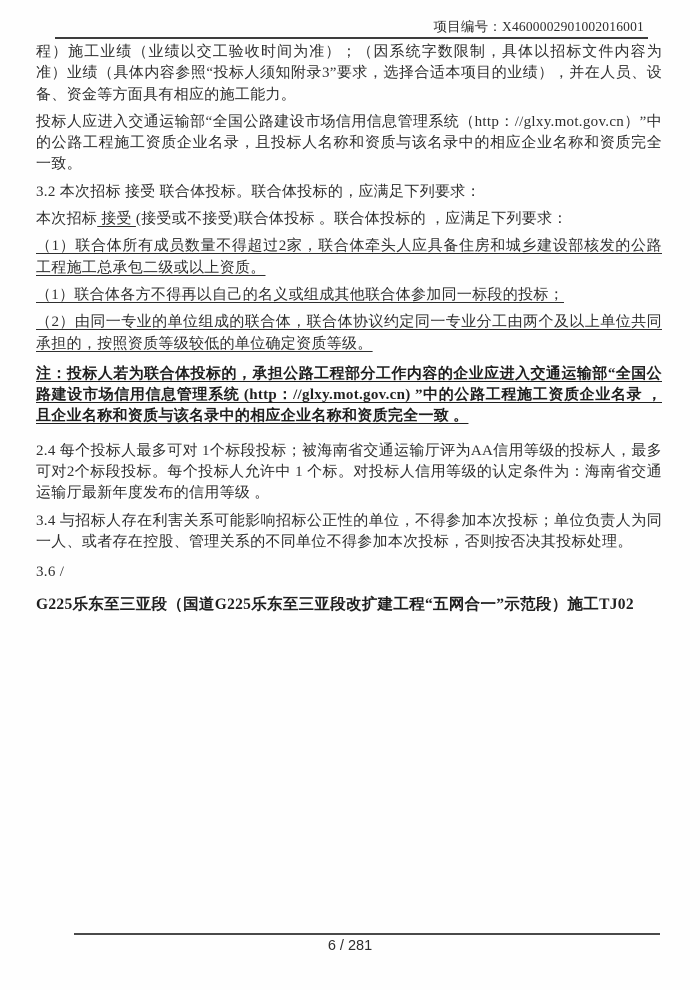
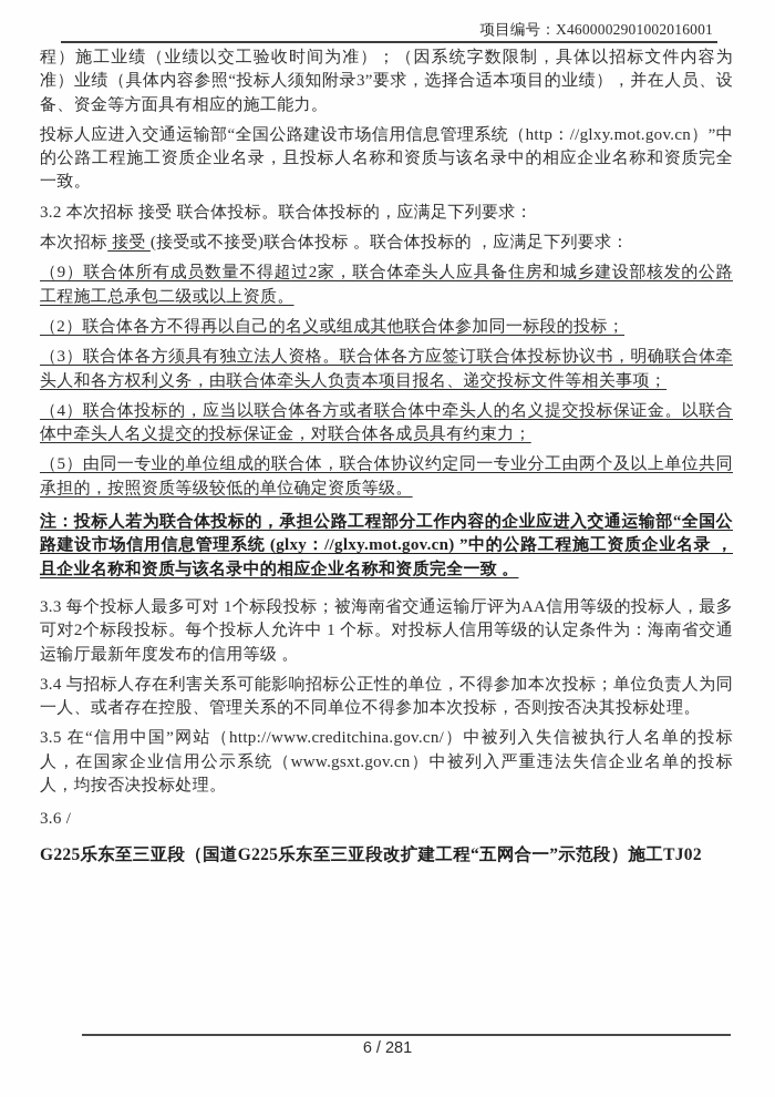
  项目编号：X4600002901002016001
  程）施工业绩（业绩以交工验收时间为准）；（因系统字数限制，具体以招标文件内容为准）业绩（具体内容参照“投标人须知附录3”要求，选择合适本项目的业绩），并在人员、设备、资金等方面具有相应的施工能力。
  投标人应进入交通运输部“全国公路建设市场信用信息管理系统（http：//glxy.mot.gov.cn）”中的公路工程施工资质企业名录，且投标人名称和资质与该名录中的相应企业名称和资质完全一致。
  3.2 本次招标 接受 联合体投标。联合体投标的，应满足下列要求：
  本次招标 接受 (接受或不接受)联合体投标 。联合体投标的 ，应满足下列要求：
- （1）联合体所有成员数量不得超过2家，联合体牵头人应具备住房和城乡建设部核发的公路工程施工总承包二级或以上资质。
+ （9）联合体所有成员数量不得超过2家，联合体牵头人应具备住房和城乡建设部核发的公路工程施工总承包二级或以上资质。
- （1）联合体各方不得再以自己的名义或组成其他联合体参加同一标段的投标；
+ （2）联合体各方不得再以自己的名义或组成其他联合体参加同一标段的投标；
+ （3）联合体各方须具有独立法人资格。联合体各方应签订联合体投标协议书，明确联合体牵头人和各方权利义务，由联合体牵头人负责本项目报名、递交投标文件等相关事项；
+ （4）联合体投标的，应当以联合体各方或者联合体中牵头人的名义提交投标保证金。以联合体中牵头人名义提交的投标保证金，对联合体各成员具有约束力；
- （2）由同一专业的单位组成的联合体，联合体协议约定同一专业分工由两个及以上单位共同承担的，按照资质等级较低的单位确定资质等级。
+ （5）由同一专业的单位组成的联合体，联合体协议约定同一专业分工由两个及以上单位共同承担的，按照资质等级较低的单位确定资质等级。
- 注：投标人若为联合体投标的，承担公路工程部分工作内容的企业应进入交通运输部“全国公路建设市场信用信息管理系统 (http：//glxy.mot.gov.cn) ”中的公路工程施工资质企业名录 ，且企业名称和资质与该名录中的相应企业名称和资质完全一致 。
+ 注：投标人若为联合体投标的，承担公路工程部分工作内容的企业应进入交通运输部“全国公路建设市场信用信息管理系统 (glxy：//glxy.mot.gov.cn) ”中的公路工程施工资质企业名录 ，且企业名称和资质与该名录中的相应企业名称和资质完全一致 。
- 2.4 每个投标人最多可对 1个标段投标；被海南省交通运输厅评为AA信用等级的投标人，最多可对2个标段投标。每个投标人允许中 1 个标。对投标人信用等级的认定条件为：海南省交通运输厅最新年度发布的信用等级 。
+ 3.3 每个投标人最多可对 1个标段投标；被海南省交通运输厅评为AA信用等级的投标人，最多可对2个标段投标。每个投标人允许中 1 个标。对投标人信用等级的认定条件为：海南省交通运输厅最新年度发布的信用等级 。
  3.4 与招标人存在利害关系可能影响招标公正性的单位，不得参加本次投标；单位负责人为同一人、或者存在控股、管理关系的不同单位不得参加本次投标，否则按否决其投标处理。
+ 3.5 在“信用中国”网站（http://www.creditchina.gov.cn/）中被列入失信被执行人名单的投标人，在国家企业信用公示系统（www.gsxt.gov.cn）中被列入严重违法失信企业名单的投标人，均按否决投标处理。
  3.6 /
  G225乐东至三亚段（国道G225乐东至三亚段改扩建工程“五网合一”示范段）施工TJ02
  6 / 281
